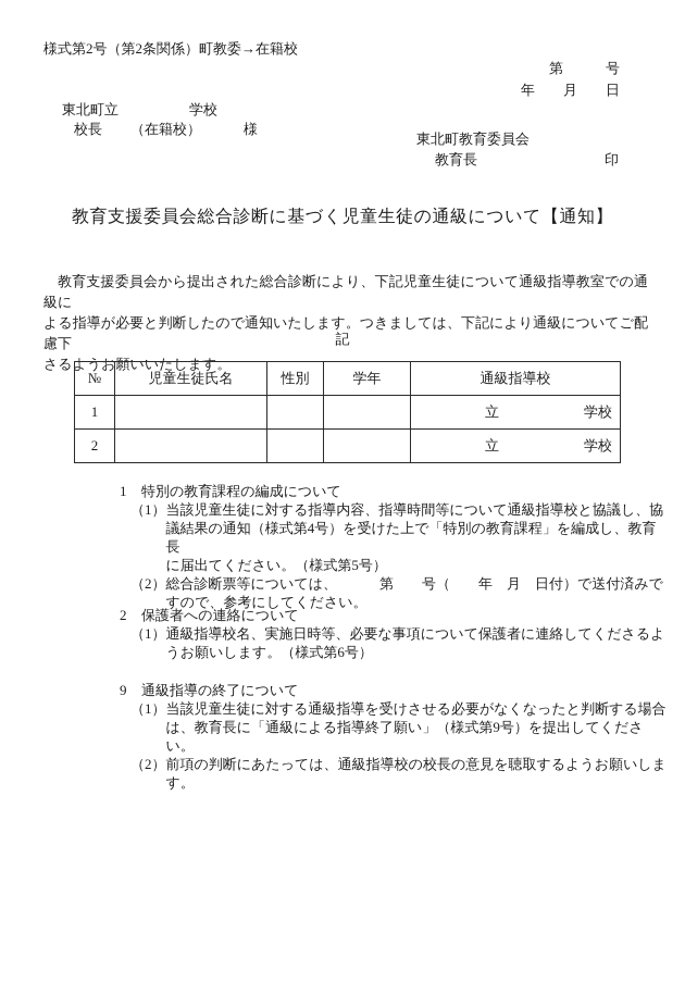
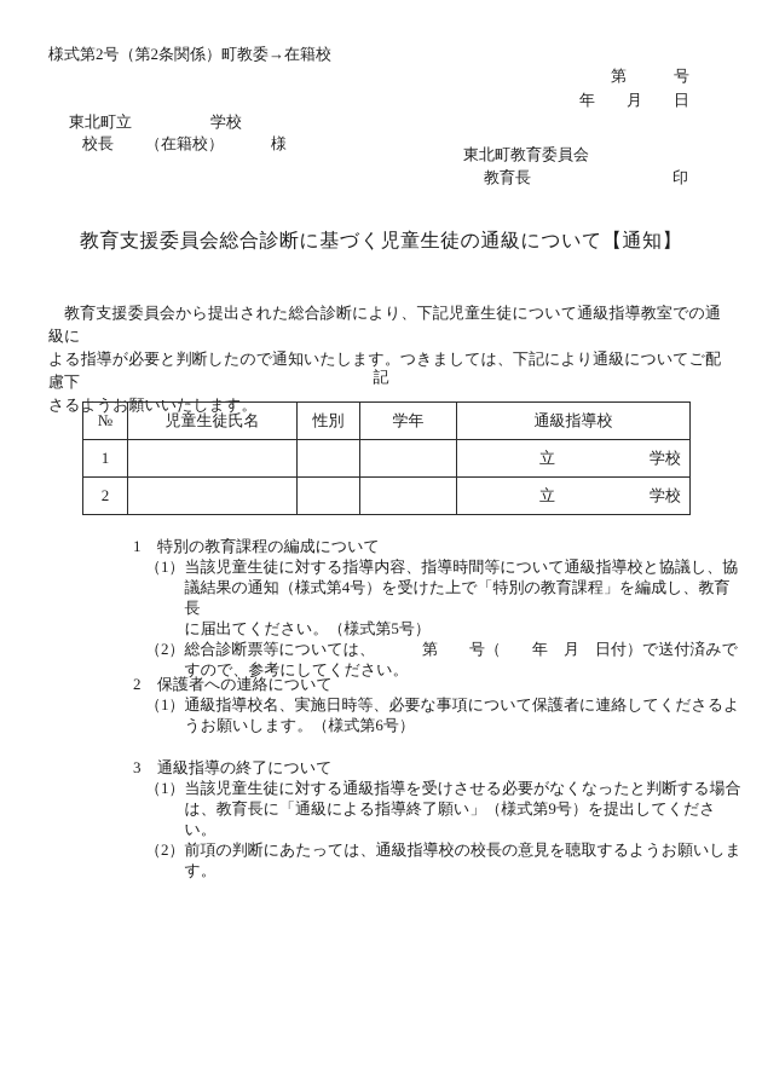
  様式第2号（第2条関係）町教委→在籍校
  第 号
  年 月 日
  東北町立 学校
  校長 （在籍校） 様
  東北町教育委員会
  教育長
  印
  教育支援委員会総合診断に基づく児童生徒の通級について【通知】
  教育支援委員会から提出された総合診断により、下記児童生徒について通級指導教室での通級に
  よる指導が必要と判断したので通知いたします。つきましては、下記により通級についてご配慮下
  さるようお願いいたします。
  記
  №	児童生徒氏名	性別	学年	通級指導校
  1				立 学校
  2				立 学校
  1
  特別の教育課程の編成について
  （1）
  当該児童生徒に対する指導内容、指導時間等について通級指導校と協議し、協
  議結果の通知（様式第4号）を受けた上で「特別の教育課程」を編成し、教育長
  に届出てください。（様式第5号）
  （2）
  総合診断票等については、 第 号（ 年 月 日付）で送付済みで
  すので、参考にしてください。
  2
  保護者への連絡について
  （1）
  通級指導校名、実施日時等、必要な事項について保護者に連絡してくださるよ
  うお願いします。（様式第6号）
- 9
+ 3
  通級指導の終了について
  （1）
  当該児童生徒に対する通級指導を受けさせる必要がなくなったと判断する場合
  は、教育長に「通級による指導終了願い」（様式第9号）を提出してください。
  （2）
  前項の判断にあたっては、通級指導校の校長の意見を聴取するようお願いしま
  す。
